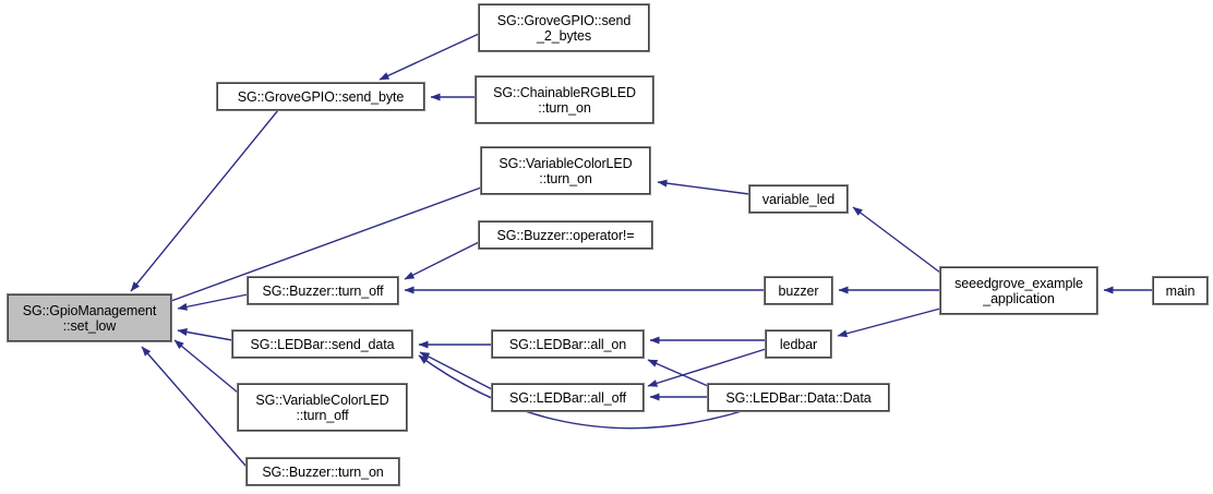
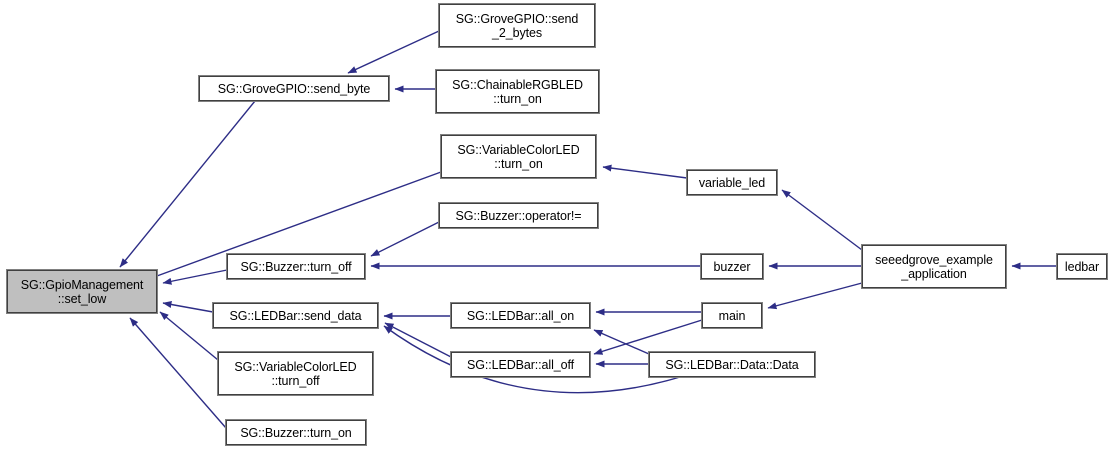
  SG::GpioManagement
  ::set_low
  SG::GroveGPIO::send_byte
  SG::GroveGPIO::send
  _2_bytes
  SG::ChainableRGBLED
  ::turn_on
  SG::VariableColorLED
  ::turn_on
  SG::Buzzer::operator!=
  SG::Buzzer::turn_off
  SG::LEDBar::send_data
  SG::VariableColorLED
  ::turn_off
  SG::Buzzer::turn_on
  SG::LEDBar::all_on
  SG::LEDBar::all_off
  SG::LEDBar::Data::Data
  variable_led
  buzzer
- ledbar
+ main
  seeedgrove_example
  _application
- main
+ ledbar
